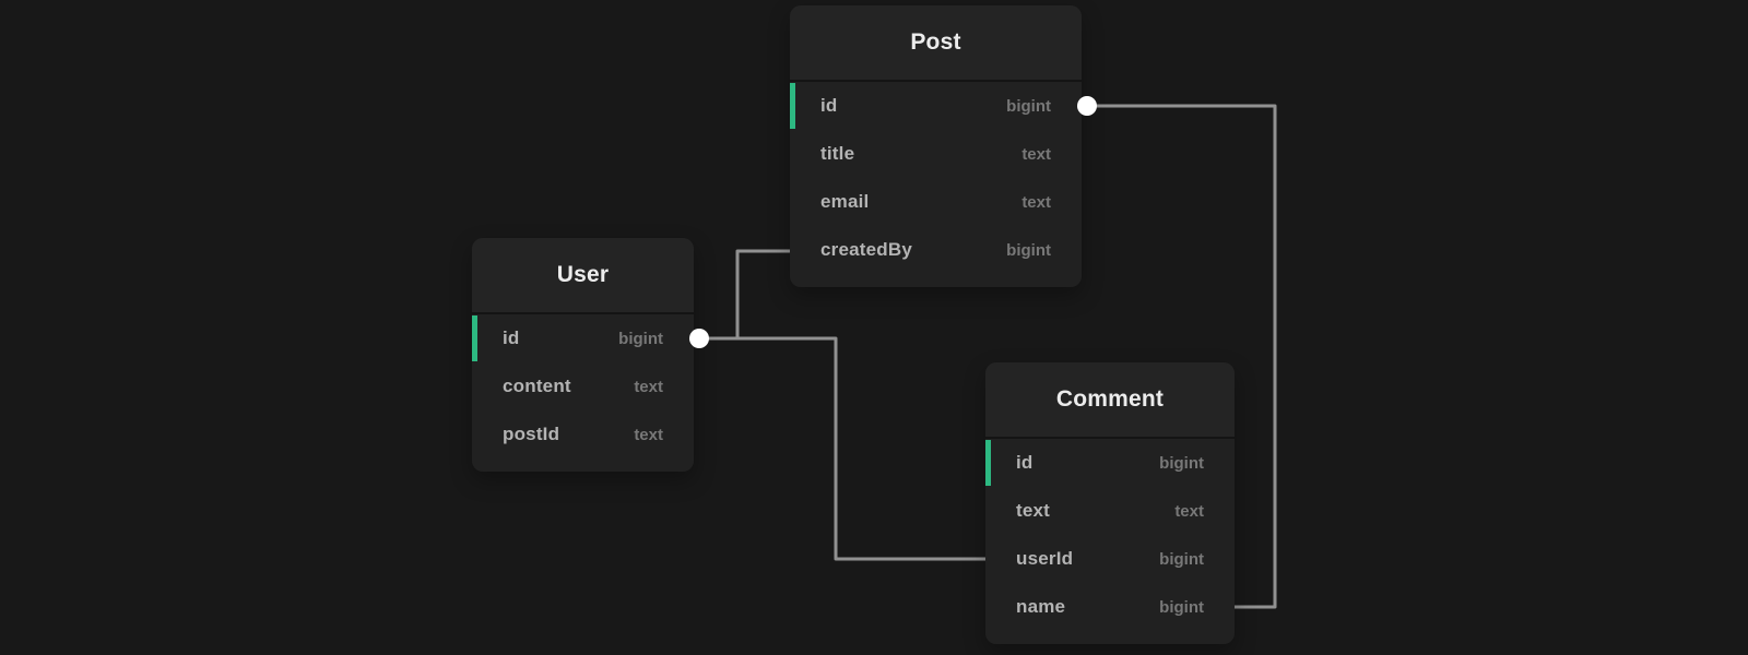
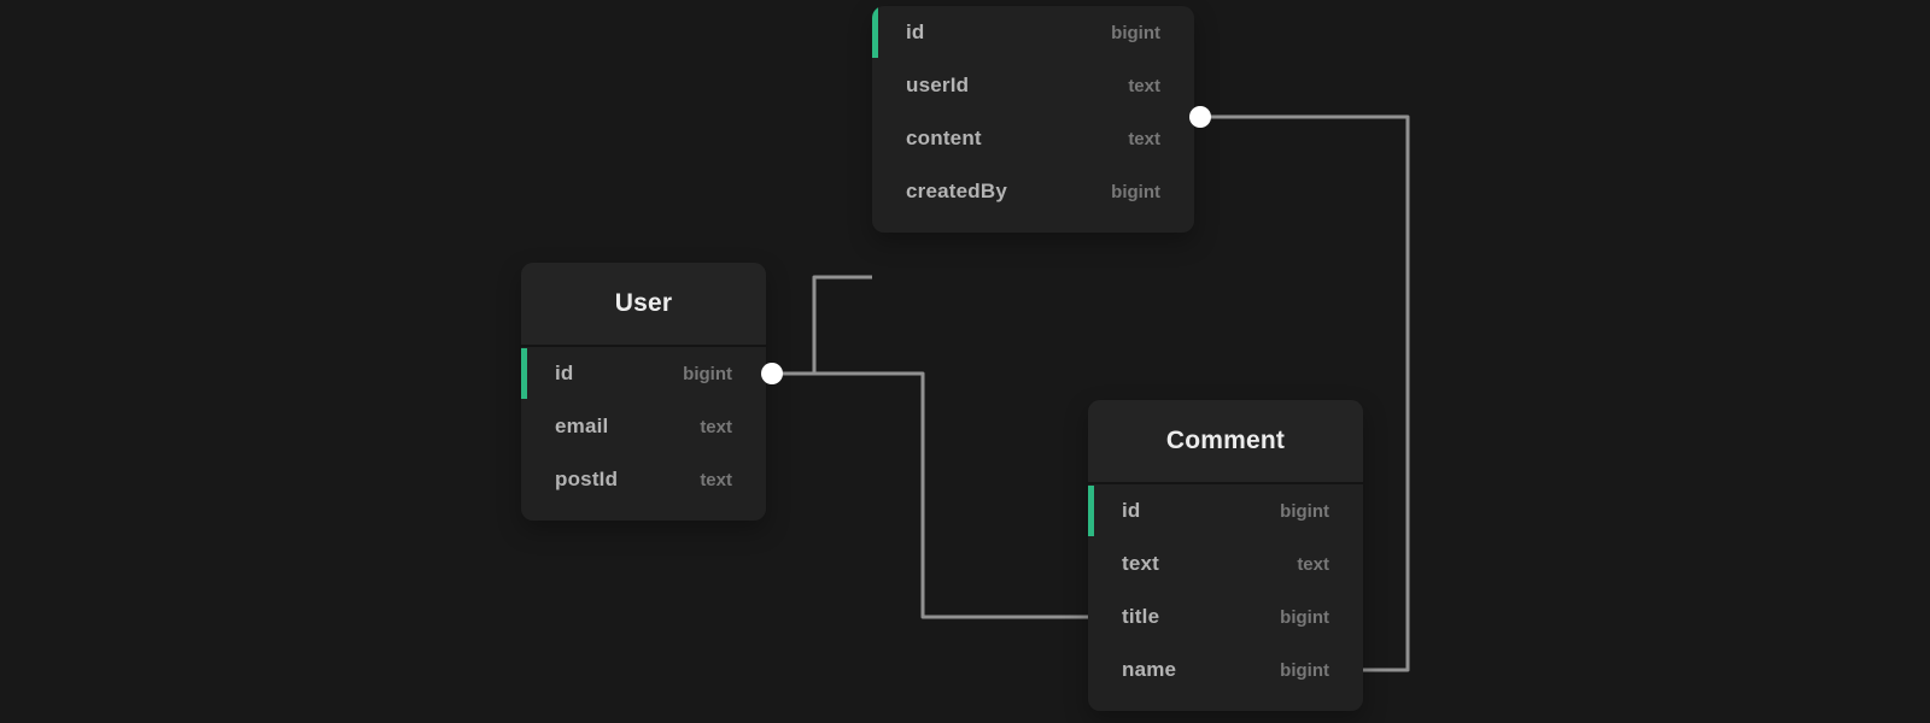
- Post
  id
  bigint
- title
+ userId
  text
- email
+ content
  text
  createdBy
  bigint
  User
  id
  bigint
- content
+ email
  text
  postId
  text
  Comment
  id
  bigint
  text
  text
- userId
+ title
  bigint
  name
  bigint
